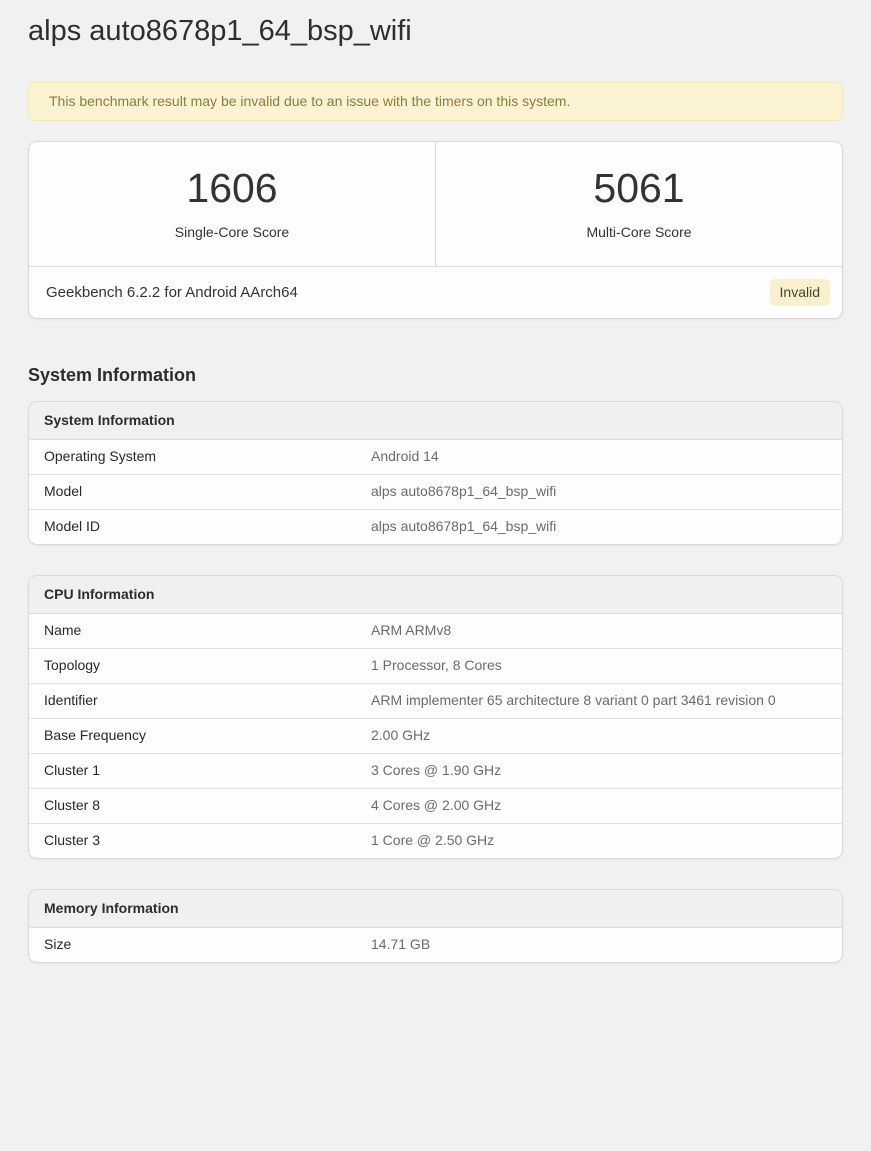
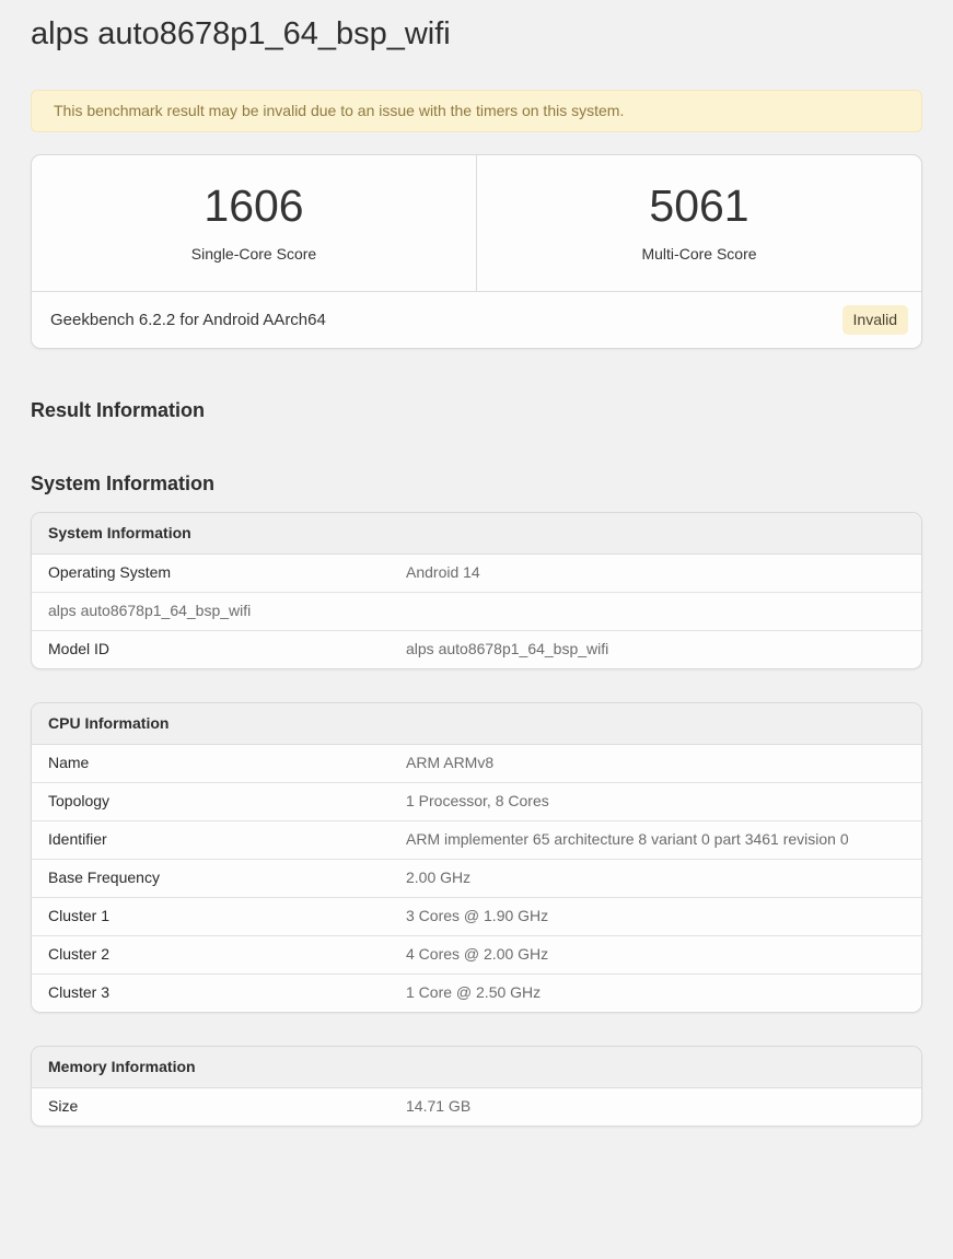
  alps auto8678p1_64_bsp_wifi
  This benchmark result may be invalid due to an issue with the timers on this system.
  1606
  Single-Core Score
  5061
  Multi-Core Score
  Geekbench 6.2.2 for Android AArch64
  Invalid
+ Result Information
  System Information
  System Information
  Operating System
  Android 14
- Model
  alps auto8678p1_64_bsp_wifi
  Model ID
  alps auto8678p1_64_bsp_wifi
  CPU Information
  Name
  ARM ARMv8
  Topology
  1 Processor, 8 Cores
  Identifier
  ARM implementer 65 architecture 8 variant 0 part 3461 revision 0
  Base Frequency
  2.00 GHz
  Cluster 1
  3 Cores @ 1.90 GHz
- Cluster 8
+ Cluster 2
  4 Cores @ 2.00 GHz
  Cluster 3
  1 Core @ 2.50 GHz
  Memory Information
  Size
  14.71 GB
